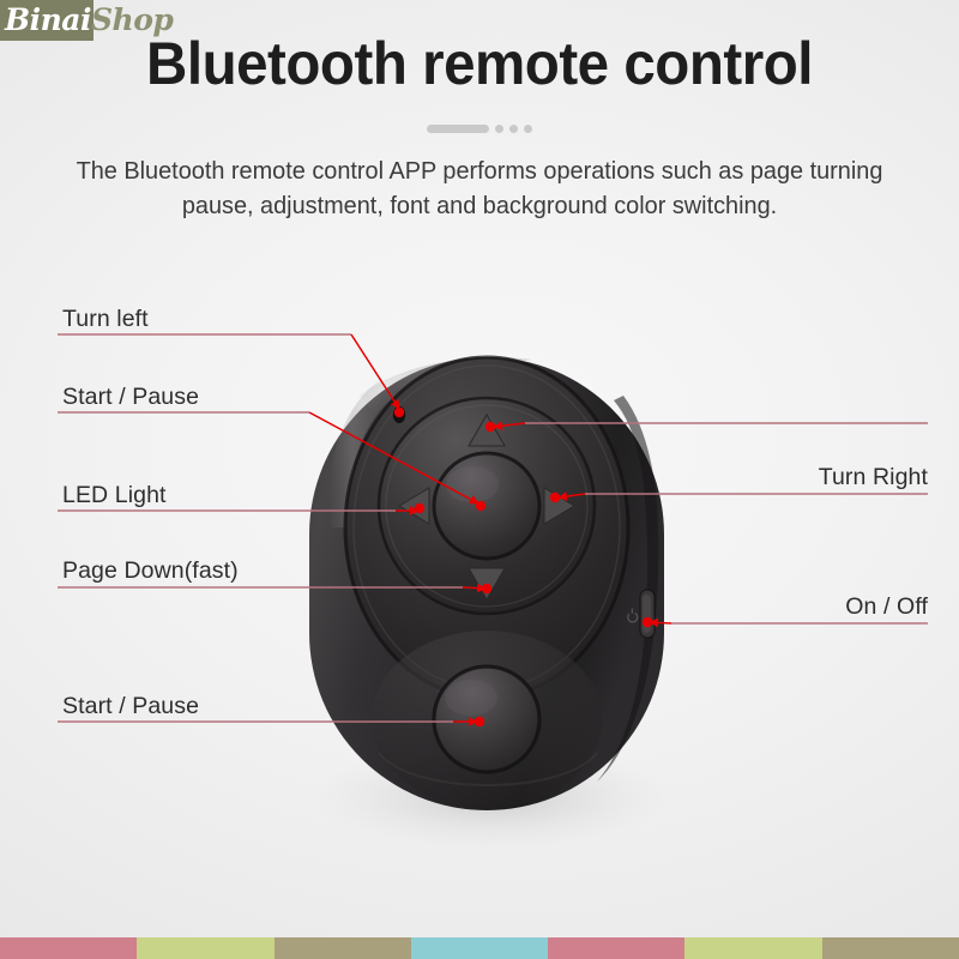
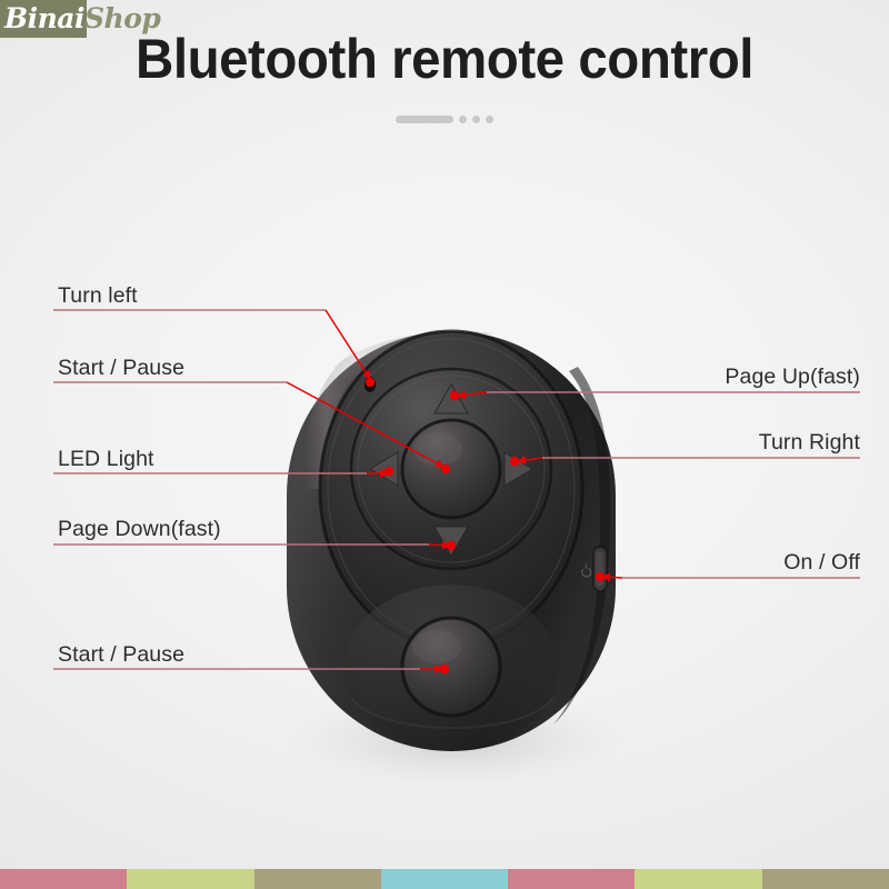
  BinaiShop
  Bluetooth remote control
- The Bluetooth remote control APP performs operations such as page turning
- pause, adjustment, font and background color switching.
  Turn left
  Start / Pause
  LED Light
  Page Down(fast)
  Start / Pause
+ Page Up(fast)
  Turn Right
  On / Off
